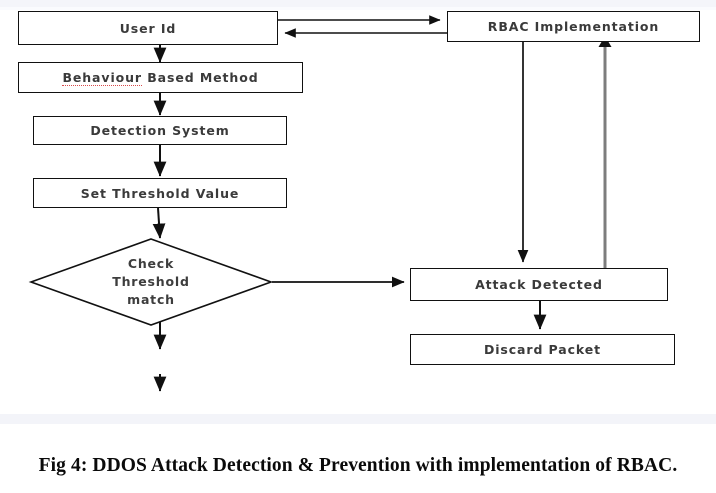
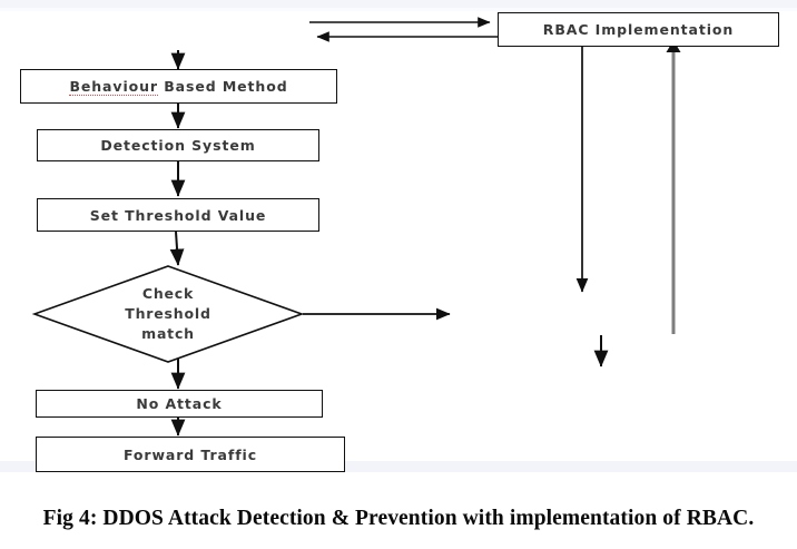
- User Id
  Behaviour Based Method
  Detection System
  Set Threshold Value
  Check
  Threshold
  match
+ No Attack
+ Forward Traffic
  RBAC Implementation
- Attack Detected
- Discard Packet
  Fig 4: DDOS Attack Detection & Prevention with implementation of RBAC.
